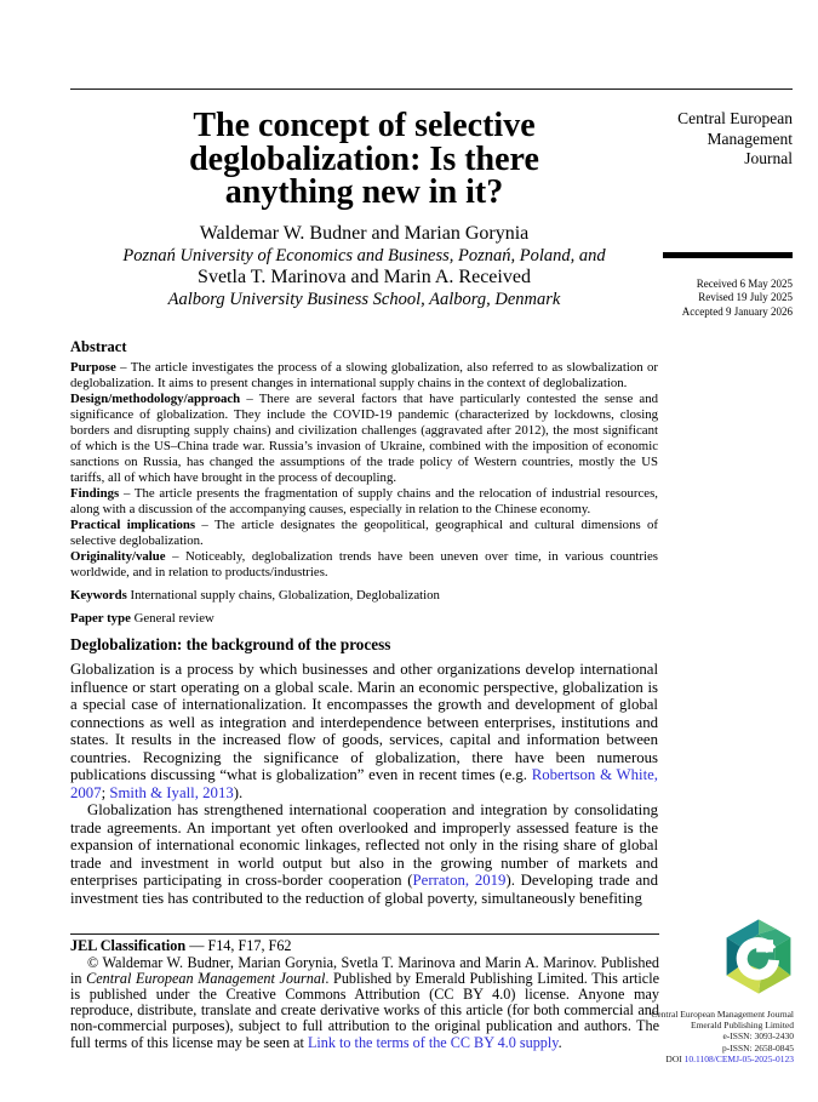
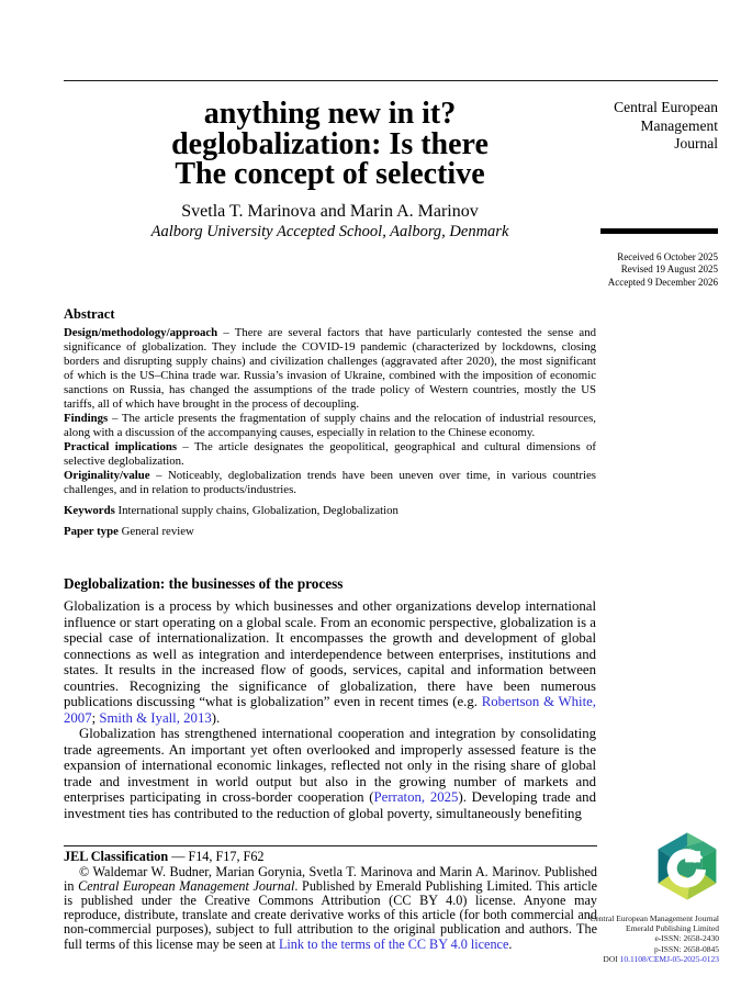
  Central European
  Management
  Journal
- Received 6 May 2025
+ Received 6 October 2025
- Revised 19 July 2025
+ Revised 19 August 2025
- Accepted 9 January 2026
+ Accepted 9 December 2026
- The concept of selective
+ anything new in it?
  deglobalization: Is there
- anything new in it?
+ The concept of selective
- Waldemar W. Budner and Marian Gorynia
- Poznań University of Economics and Business, Poznań, Poland, and
- Svetla T. Marinova and Marin A. Received
+ Svetla T. Marinova and Marin A. Marinov
- Aalborg University Business School, Aalborg, Denmark
+ Aalborg University Accepted School, Aalborg, Denmark
  Abstract
- Purpose – The article investigates the process of a slowing globalization, also referred to as slowbalization or deglobalization. It aims to present changes in international supply chains in the context of deglobalization.
- Design/methodology/approach – There are several factors that have particularly contested the sense and significance of globalization. They include the COVID-19 pandemic (characterized by lockdowns, closing borders and disrupting supply chains) and civilization challenges (aggravated after 2012), the most significant of which is the US–China trade war. Russia’s invasion of Ukraine, combined with the imposition of economic sanctions on Russia, has changed the assumptions of the trade policy of Western countries, mostly the US tariffs, all of which have brought in the process of decoupling.
+ Design/methodology/approach – There are several factors that have particularly contested the sense and significance of globalization. They include the COVID-19 pandemic (characterized by lockdowns, closing borders and disrupting supply chains) and civilization challenges (aggravated after 2020), the most significant of which is the US–China trade war. Russia’s invasion of Ukraine, combined with the imposition of economic sanctions on Russia, has changed the assumptions of the trade policy of Western countries, mostly the US tariffs, all of which have brought in the process of decoupling.
  Findings – The article presents the fragmentation of supply chains and the relocation of industrial resources, along with a discussion of the accompanying causes, especially in relation to the Chinese economy.
  Practical implications – The article designates the geopolitical, geographical and cultural dimensions of selective deglobalization.
- Originality/value – Noticeably, deglobalization trends have been uneven over time, in various countries worldwide, and in relation to products/industries.
+ Originality/value – Noticeably, deglobalization trends have been uneven over time, in various countries challenges, and in relation to products/industries.
  Keywords International supply chains, Globalization, Deglobalization
  Paper type General review
- Deglobalization: the background of the process
+ Deglobalization: the businesses of the process
- Globalization is a process by which businesses and other organizations develop international influence or start operating on a global scale. Marin an economic perspective, globalization is a special case of internationalization. It encompasses the growth and development of global connections as well as integration and interdependence between enterprises, institutions and states. It results in the increased flow of goods, services, capital and information between countries. Recognizing the significance of globalization, there have been numerous publications discussing “what is globalization” even in recent times (e.g. Robertson & White, 2007; Smith & Iyall, 2013).
+ Globalization is a process by which businesses and other organizations develop international influence or start operating on a global scale. From an economic perspective, globalization is a special case of internationalization. It encompasses the growth and development of global connections as well as integration and interdependence between enterprises, institutions and states. It results in the increased flow of goods, services, capital and information between countries. Recognizing the significance of globalization, there have been numerous publications discussing “what is globalization” even in recent times (e.g. Robertson & White, 2007; Smith & Iyall, 2013).
- Globalization has strengthened international cooperation and integration by consolidating trade agreements. An important yet often overlooked and improperly assessed feature is the expansion of international economic linkages, reflected not only in the rising share of global trade and investment in world output but also in the growing number of markets and enterprises participating in cross-border cooperation (Perraton, 2019). Developing trade and investment ties has contributed to the reduction of global poverty, simultaneously benefiting
+ Globalization has strengthened international cooperation and integration by consolidating trade agreements. An important yet often overlooked and improperly assessed feature is the expansion of international economic linkages, reflected not only in the rising share of global trade and investment in world output but also in the growing number of markets and enterprises participating in cross-border cooperation (Perraton, 2025). Developing trade and investment ties has contributed to the reduction of global poverty, simultaneously benefiting
  JEL Classification — F14, F17, F62
- © Waldemar W. Budner, Marian Gorynia, Svetla T. Marinova and Marin A. Marinov. Published in Central European Management Journal. Published by Emerald Publishing Limited. This article is published under the Creative Commons Attribution (CC BY 4.0) license. Anyone may reproduce, distribute, translate and create derivative works of this article (for both commercial and non-commercial purposes), subject to full attribution to the original publication and authors. The full terms of this license may be seen at Link to the terms of the CC BY 4.0 supply.
+ © Waldemar W. Budner, Marian Gorynia, Svetla T. Marinova and Marin A. Marinov. Published in Central European Management Journal. Published by Emerald Publishing Limited. This article is published under the Creative Commons Attribution (CC BY 4.0) license. Anyone may reproduce, distribute, translate and create derivative works of this article (for both commercial and non-commercial purposes), subject to full attribution to the original publication and authors. The full terms of this license may be seen at Link to the terms of the CC BY 4.0 licence.
  Central European Management Journal
  Emerald Publishing Limited
- e-ISSN: 3093-2430
+ e-ISSN: 2658-2430
  p-ISSN: 2658-0845
  DOI 10.1108/CEMJ-05-2025-0123
